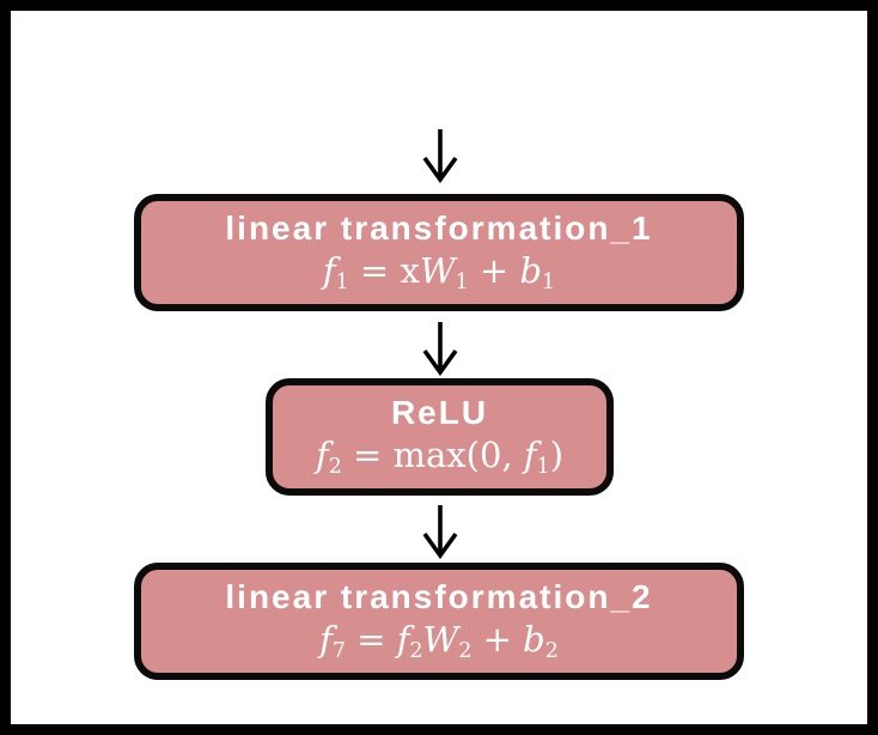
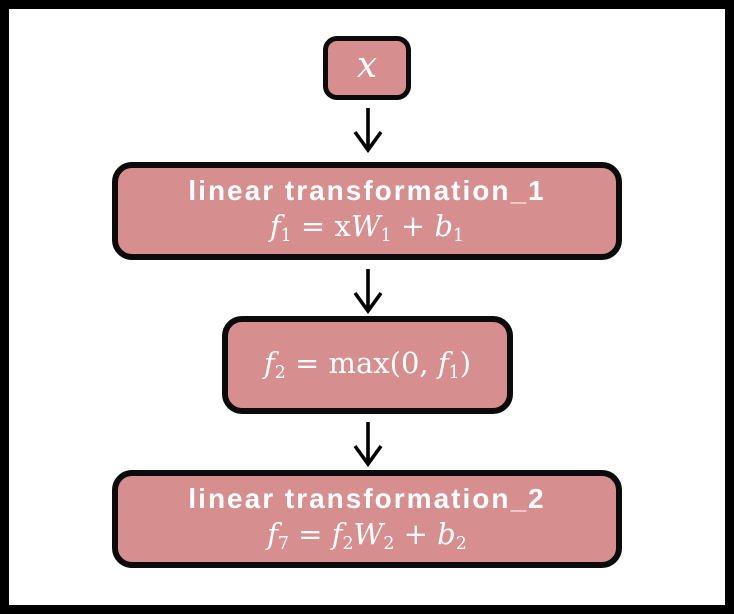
+ x
  linear transformation_1
  f1 = xW1 + b1
- ReLU
  f2 = max(0, f1)
  linear transformation_2
  f7 = f2W2 + b2
